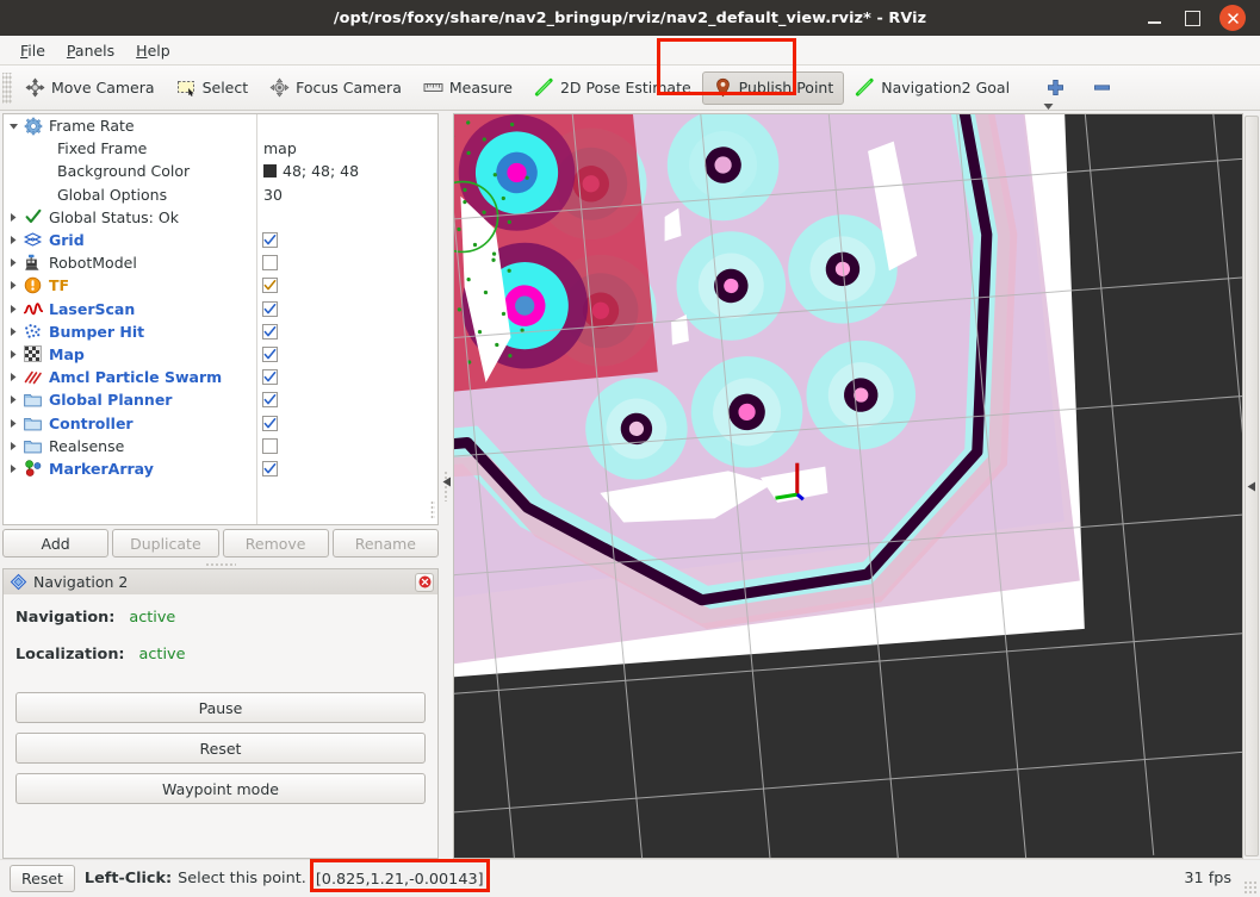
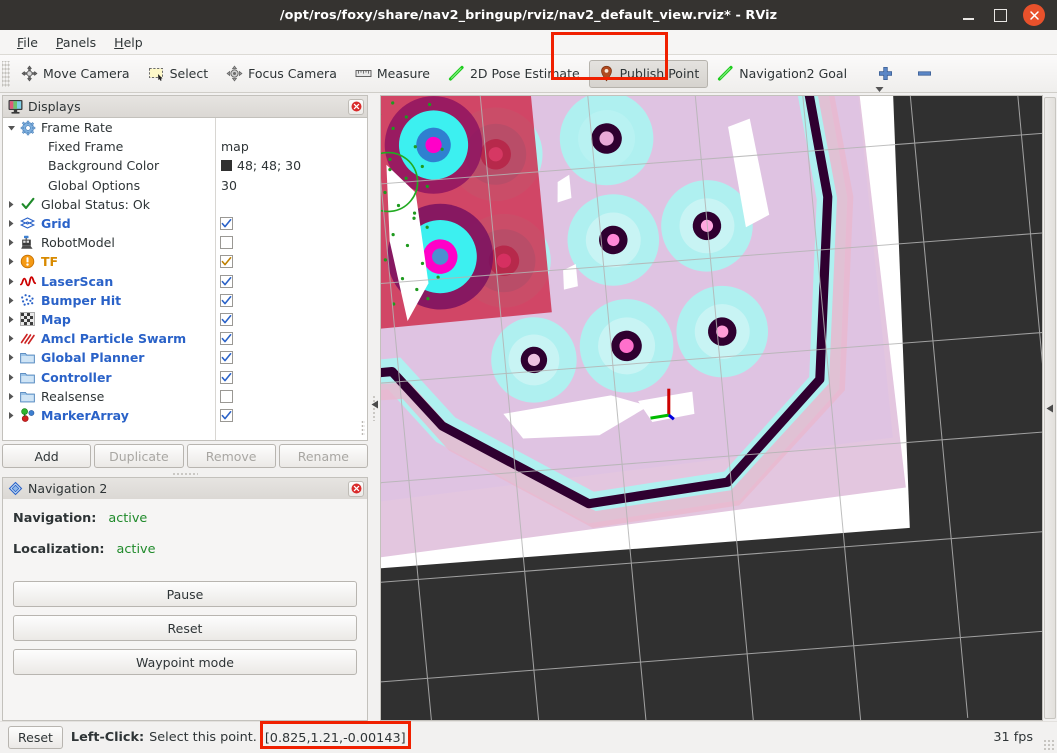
  /opt/ros/foxy/share/nav2_bringup/rviz/nav2_default_view.rviz* - RViz
  File
  Panels
  Help
  Move Camera
  Select
  Focus Camera
  Measure
  2D Pose Estimate
  Publish Point
  Navigation2 Goal
+ Displays
  Frame Rate
  Fixed Frame
  map
  Background Color
- 48; 48; 48
+ 48; 48; 30
  Global Options
  30
  Global Status: Ok
  Grid
  RobotModel
  TF
  LaserScan
  Bumper Hit
  Map
  Amcl Particle Swarm
  Global Planner
  Controller
  Realsense
  MarkerArray
  Add
  Duplicate
  Remove
  Rename
  Navigation 2
  Navigation:
  active
  Localization:
  active
  Pause
  Reset
  Waypoint mode
  Reset
  Left-Click:
  Select this point.
  [0.825,1.21,-0.00143]
  31 fps
